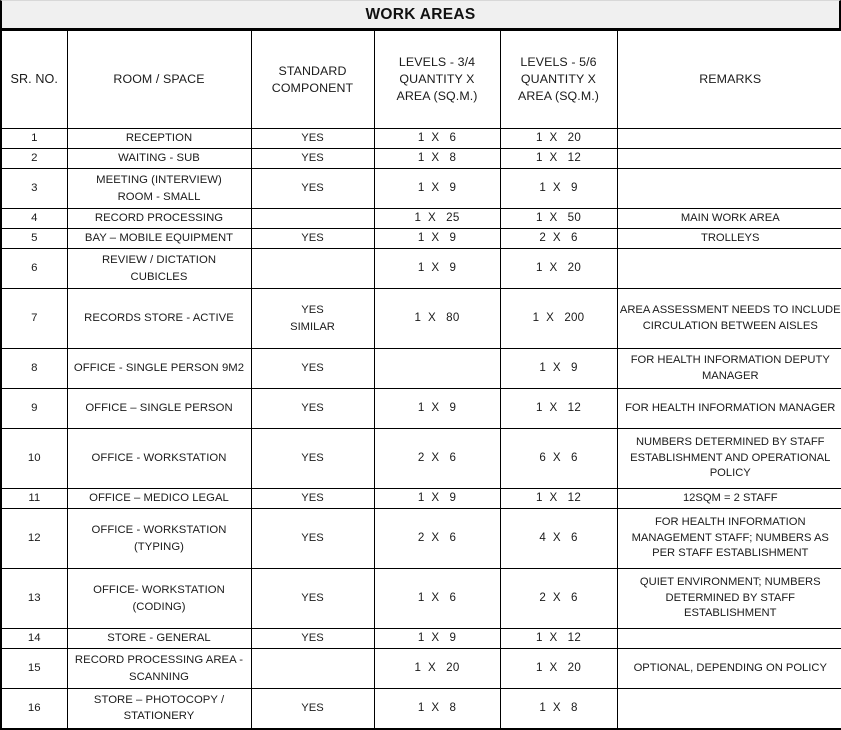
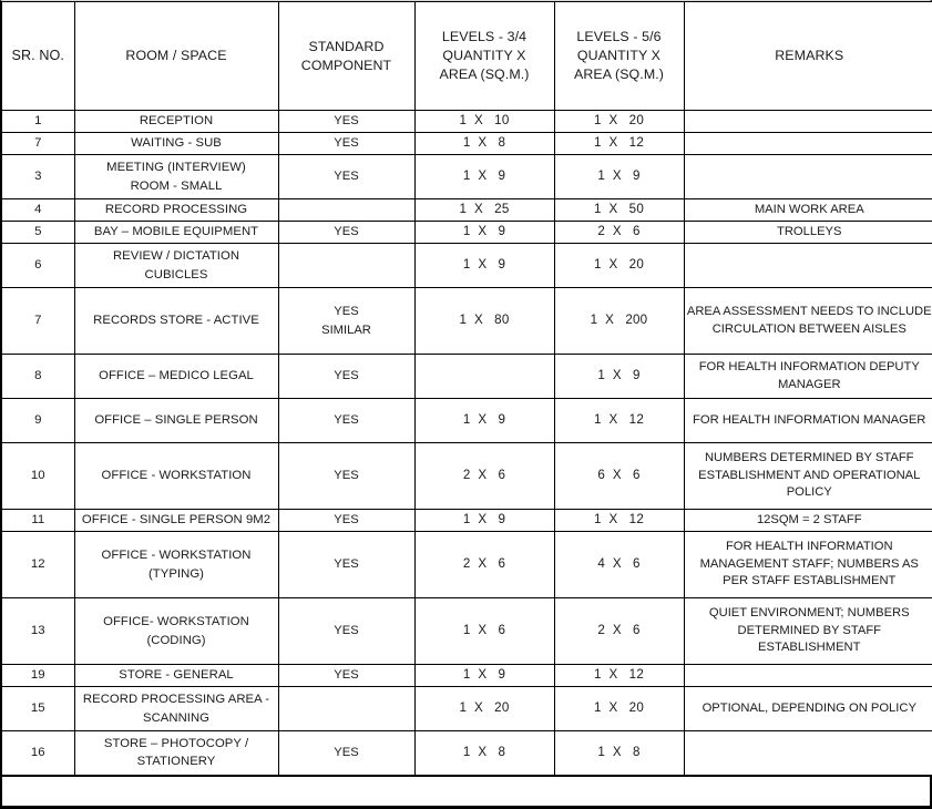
- WORK AREAS
  SR. NO.	ROOM / SPACE	STANDARD COMPONENT	LEVELS - 3/4 QUANTITY X AREA (SQ.M.)	LEVELS - 5/6 QUANTITY X AREA (SQ.M.)	REMARKS
- 1	RECEPTION	YES	1 X 6	1 X 20
+ 1	RECEPTION	YES	1 X 10	1 X 20
- 2	WAITING - SUB	YES	1 X 8	1 X 12
+ 7	WAITING - SUB	YES	1 X 8	1 X 12
  3	MEETING (INTERVIEW) ROOM - SMALL	YES	1 X 9	1 X 9
  4	RECORD PROCESSING		1 X 25	1 X 50	MAIN WORK AREA
  5	BAY – MOBILE EQUIPMENT	YES	1 X 9	2 X 6	TROLLEYS
  6	REVIEW / DICTATION CUBICLES		1 X 9	1 X 20
  7	RECORDS STORE - ACTIVE	YES SIMILAR	1 X 80	1 X 200	AREA ASSESSMENT NEEDS TO INCLUDE CIRCULATION BETWEEN AISLES
- 8	OFFICE - SINGLE PERSON 9M2	YES		1 X 9	FOR HEALTH INFORMATION DEPUTY MANAGER
+ 8	OFFICE – MEDICO LEGAL	YES		1 X 9	FOR HEALTH INFORMATION DEPUTY MANAGER
  9	OFFICE – SINGLE PERSON	YES	1 X 9	1 X 12	FOR HEALTH INFORMATION MANAGER
  10	OFFICE - WORKSTATION	YES	2 X 6	6 X 6	NUMBERS DETERMINED BY STAFF ESTABLISHMENT AND OPERATIONAL POLICY
- 11	OFFICE – MEDICO LEGAL	YES	1 X 9	1 X 12	12SQM = 2 STAFF
+ 11	OFFICE - SINGLE PERSON 9M2	YES	1 X 9	1 X 12	12SQM = 2 STAFF
  12	OFFICE - WORKSTATION (TYPING)	YES	2 X 6	4 X 6	FOR HEALTH INFORMATION MANAGEMENT STAFF; NUMBERS AS PER STAFF ESTABLISHMENT
  13	OFFICE- WORKSTATION (CODING)	YES	1 X 6	2 X 6	QUIET ENVIRONMENT; NUMBERS DETERMINED BY STAFF ESTABLISHMENT
- 14	STORE - GENERAL	YES	1 X 9	1 X 12
+ 19	STORE - GENERAL	YES	1 X 9	1 X 12
  15	RECORD PROCESSING AREA - SCANNING		1 X 20	1 X 20	OPTIONAL, DEPENDING ON POLICY
  16	STORE – PHOTOCOPY / STATIONERY	YES	1 X 8	1 X 8
